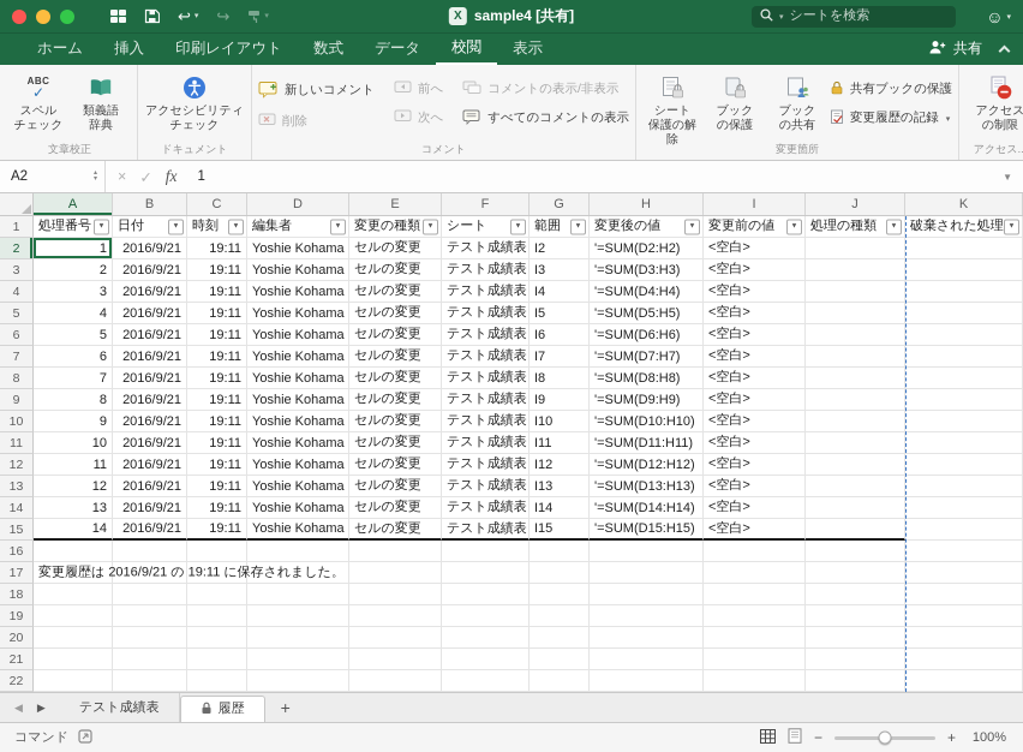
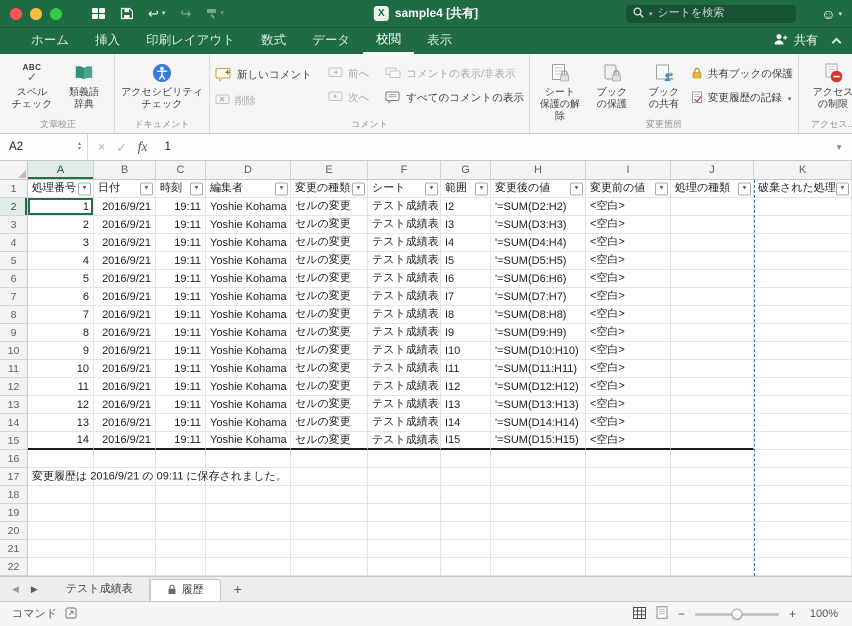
  ↩
  ↪
  X
  sample4 [共有]
  シートを検索
  ☺
  ホーム
  挿入
  印刷レイアウト
  数式
  データ
  校閲
  表示
  共有
  ABC
  ✓
  スペル
  チェック
  類義語
  辞典
  文章校正
  アクセシビリティ
  チェック
  ドキュメント
  新しいコメント
  削除
  前へ
  次へ
  コメントの表示/非表示
  すべてのコメントの表示
  コメント
  シート
  保護の解除
  ブック
  の保護
  ブック
  の共有
  共有ブックの保護
  変更履歴の記録
  変更箇所
  アクセス
  の制限
  アクセス..
  A2
  ×
  ✓
  fx
  1
  ▼
  A
  B
  C
  D
  E
  F
  G
  H
  I
  J
  K
  1
  処理番号
  日付
  時刻
  編集者
  変更の種類
  シート
  範囲
  変更後の値
  変更前の値
  処理の種類
  破棄された処理
  2
  1
  2016/9/21
  19:11
  Yoshie Kohama
  セルの変更
  テスト成績表
  I2
  '=SUM(D2:H2)
  <空白>
  3
  2
  2016/9/21
  19:11
  Yoshie Kohama
  セルの変更
  テスト成績表
  I3
  '=SUM(D3:H3)
  <空白>
  4
  3
  2016/9/21
  19:11
  Yoshie Kohama
  セルの変更
  テスト成績表
  I4
  '=SUM(D4:H4)
  <空白>
  5
  4
  2016/9/21
  19:11
  Yoshie Kohama
  セルの変更
  テスト成績表
  I5
  '=SUM(D5:H5)
  <空白>
  6
  5
  2016/9/21
  19:11
  Yoshie Kohama
  セルの変更
  テスト成績表
  I6
  '=SUM(D6:H6)
  <空白>
  7
  6
  2016/9/21
  19:11
  Yoshie Kohama
  セルの変更
  テスト成績表
  I7
  '=SUM(D7:H7)
  <空白>
  8
  7
  2016/9/21
  19:11
  Yoshie Kohama
  セルの変更
  テスト成績表
  I8
  '=SUM(D8:H8)
  <空白>
  9
  8
  2016/9/21
  19:11
  Yoshie Kohama
  セルの変更
  テスト成績表
  I9
  '=SUM(D9:H9)
  <空白>
  10
  9
  2016/9/21
  19:11
  Yoshie Kohama
  セルの変更
  テスト成績表
  I10
  '=SUM(D10:H10)
  <空白>
  11
  10
  2016/9/21
  19:11
  Yoshie Kohama
  セルの変更
  テスト成績表
  I11
  '=SUM(D11:H11)
  <空白>
  12
  11
  2016/9/21
  19:11
  Yoshie Kohama
  セルの変更
  テスト成績表
  I12
  '=SUM(D12:H12)
  <空白>
  13
  12
  2016/9/21
  19:11
  Yoshie Kohama
  セルの変更
  テスト成績表
  I13
  '=SUM(D13:H13)
  <空白>
  14
  13
  2016/9/21
  19:11
  Yoshie Kohama
  セルの変更
  テスト成績表
  I14
  '=SUM(D14:H14)
  <空白>
  15
  14
  2016/9/21
  19:11
  Yoshie Kohama
  セルの変更
  テスト成績表
  I15
  '=SUM(D15:H15)
  <空白>
  16
  17
- 変更履歴は 2016/9/21 の 19:11 に保存されました。
+ 変更履歴は 2016/9/21 の 09:11 に保存されました。
  18
  19
  20
  21
  22
  ◀
  ▶
  テスト成績表
  履歴
  +
  コマンド
  −
  +
  100%
